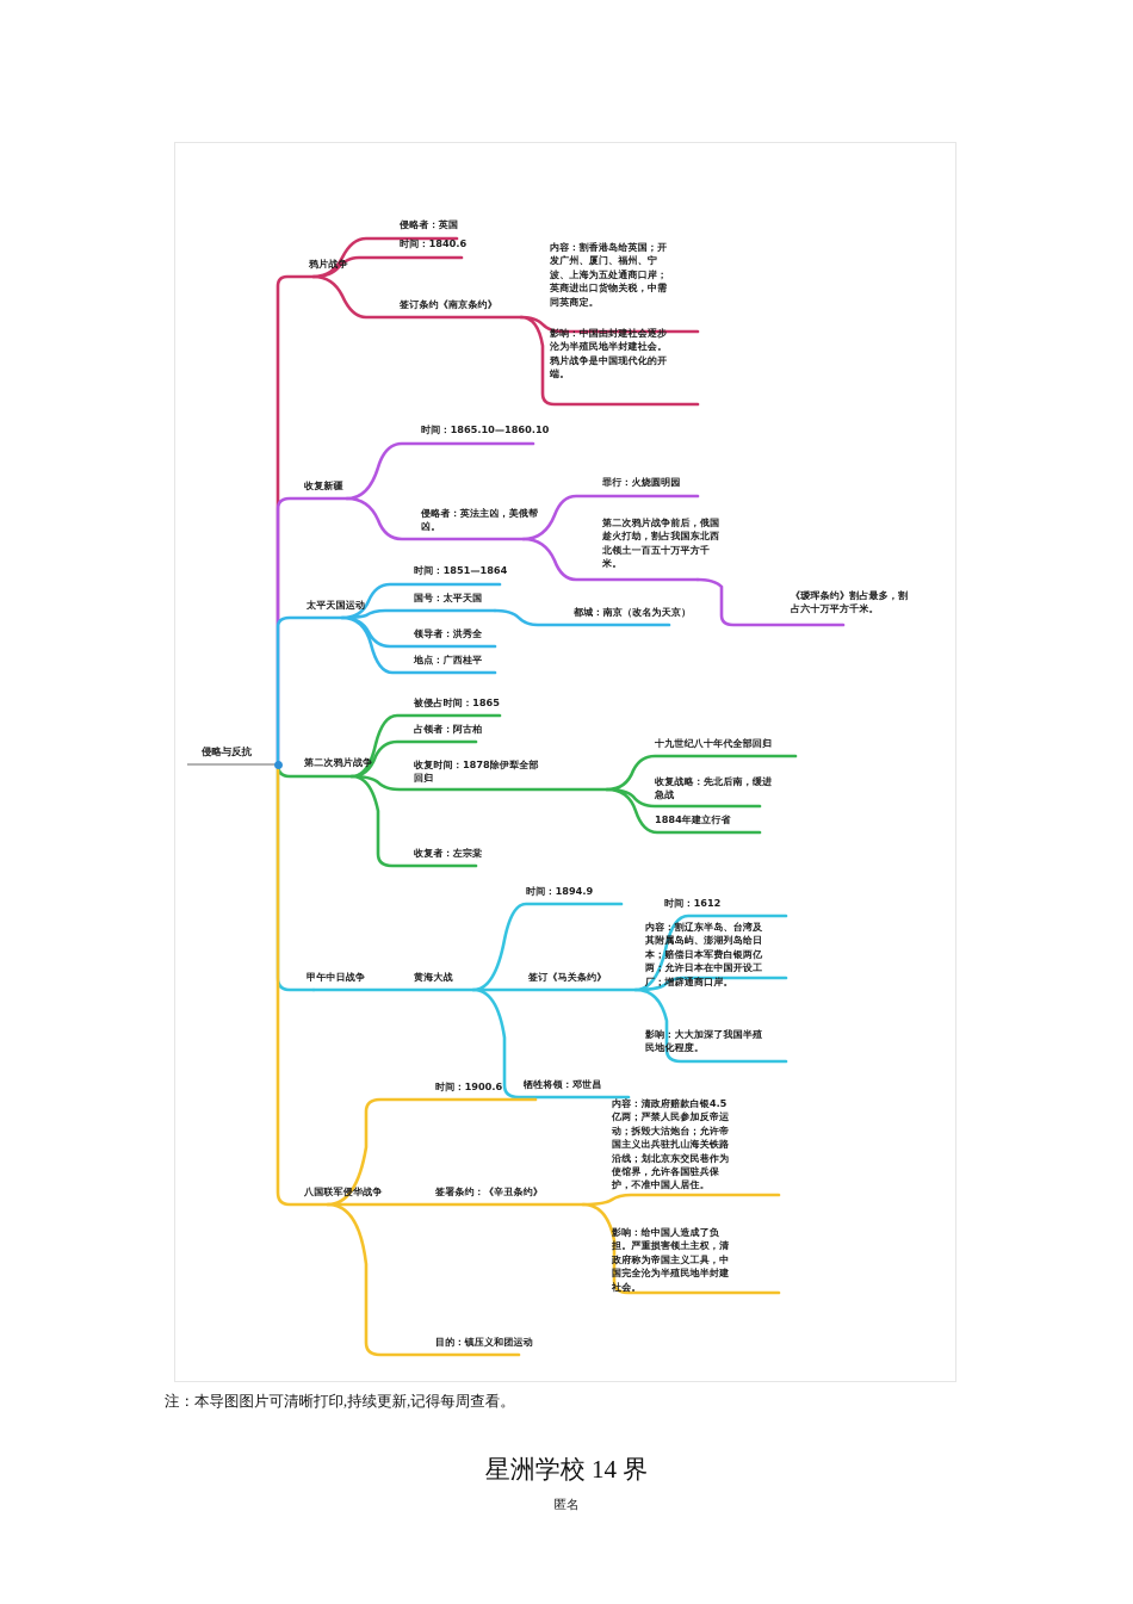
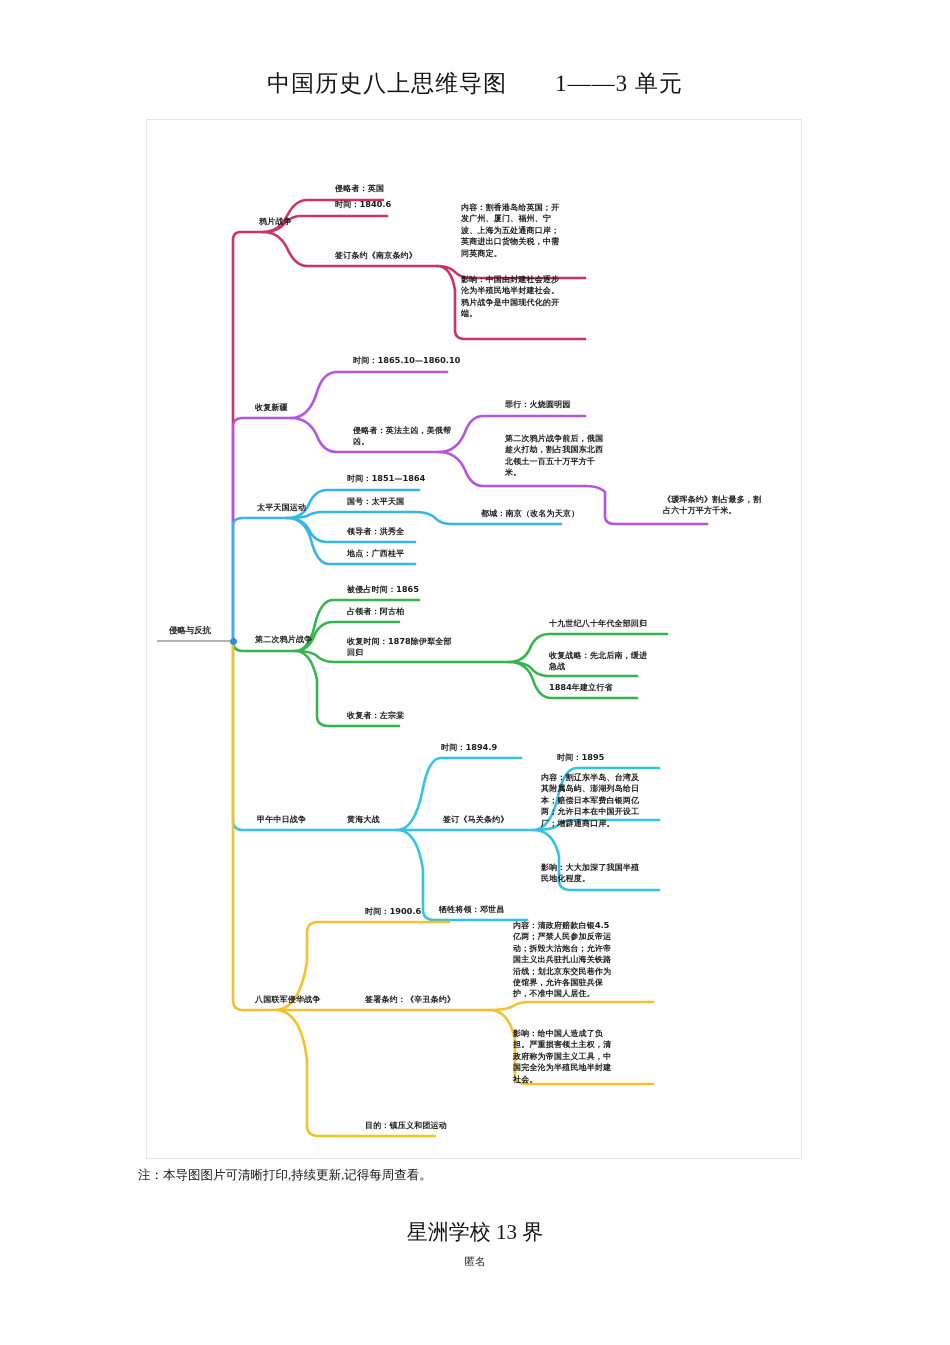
+ 中国历史八上思维导图 1——3 单元
  侵略与反抗
  鸦片战争
  侵略者：英国
  时间：1840.6
  签订条约《南京条约》
  内容：割香港岛给英国；开
  发广州、厦门、福州、宁
  波、上海为五处通商口岸；
  英商进出口货物关税，中需
  同英商定。
  影响：中国由封建社会逐步
  沦为半殖民地半封建社会。
  鸦片战争是中国现代化的开
  端。
  收复新疆
  时间：1865.10—1860.10
  侵略者：英法主凶，美俄帮
  凶。
  罪行：火烧圆明园
  第二次鸦片战争前后，俄国
  趁火打劫，割占我国东北西
  北领土一百五十万平方千
  米。
  《瑷珲条约》割占最多，割
  占六十万平方千米。
  太平天国运动
  时间：1851—1864
  国号：太平天国
  都城：南京（改名为天京）
  领导者：洪秀全
  地点：广西桂平
  第二次鸦片战争
  被侵占时间：1865
  占领者：阿古柏
  收复时间：1878除伊犁全部
  回归
  十九世纪八十年代全部回归
  收复战略：先北后南，缓进
  急战
  1884年建立行省
  收复者：左宗棠
  甲午中日战争
  黄海大战
  时间：1894.9
  签订《马关条约》
- 时间：1612
+ 时间：1895
  内容：割辽东半岛、台湾及
  其附属岛屿、澎湖列岛给日
  本；赔偿日本军费白银两亿
  两；允许日本在中国开设工
  厂；增辟通商口岸。
  影响：大大加深了我国半殖
  民地化程度。
  牺牲将领：邓世昌
  八国联军侵华战争
  时间：1900.6
  签署条约：《辛丑条约》
  内容：清政府赔款白银4.5
  亿两；严禁人民参加反帝运
  动；拆毁大沽炮台；允许帝
  国主义出兵驻扎山海关铁路
  沿线；划北京东交民巷作为
  使馆界，允许各国驻兵保
  护，不准中国人居住。
  影响：给中国人造成了负
  担。严重损害领土主权，清
  政府称为帝国主义工具，中
  国完全沦为半殖民地半封建
  社会。
  目的：镇压义和团运动
  注：本导图图片可清晰打印,持续更新,记得每周查看。
- 星洲学校 14 界
+ 星洲学校 13 界
  匿名
